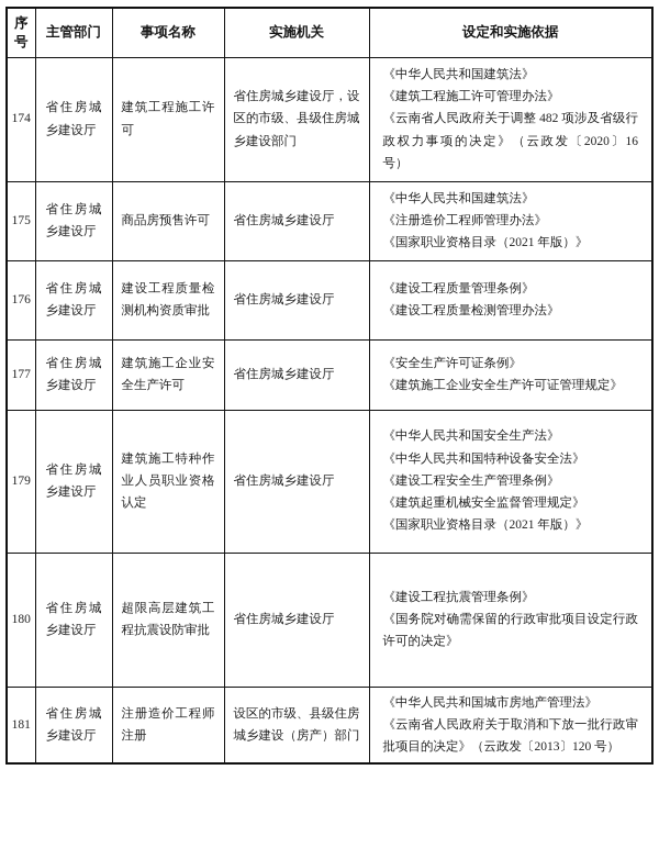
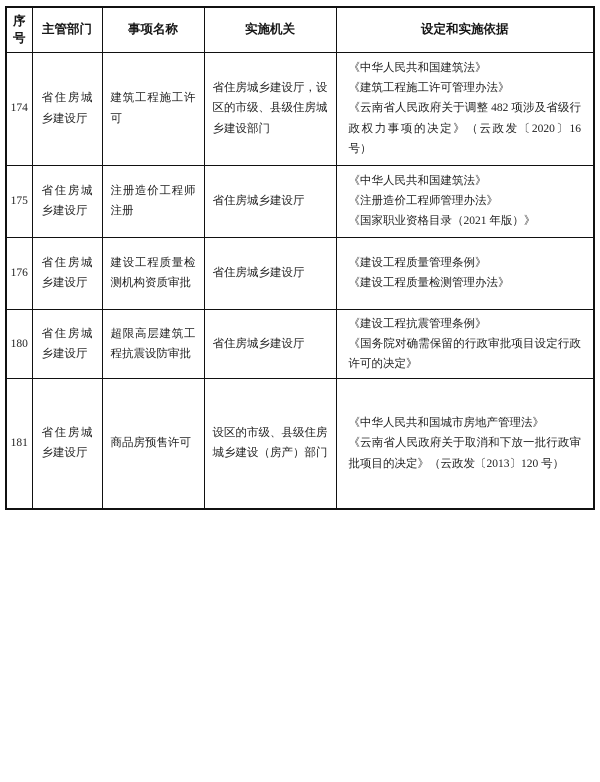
  序号	主管部门	事项名称	实施机关	设定和实施依据
  174	省住房城乡建设厅	建筑工程施工许可	省住房城乡建设厅，设区的市级、县级住房城乡建设部门	《中华人民共和国建筑法》 《建筑工程施工许可管理办法》 《云南省人民政府关于调整 482 项涉及省级行政权力事项的决定》（云政发〔2020〕16 号）
- 175	省住房城乡建设厅	商品房预售许可	省住房城乡建设厅	《中华人民共和国建筑法》 《注册造价工程师管理办法》 《国家职业资格目录（2021 年版）》
+ 175	省住房城乡建设厅	注册造价工程师注册	省住房城乡建设厅	《中华人民共和国建筑法》 《注册造价工程师管理办法》 《国家职业资格目录（2021 年版）》
  176	省住房城乡建设厅	建设工程质量检测机构资质审批	省住房城乡建设厅	《建设工程质量管理条例》 《建设工程质量检测管理办法》
- 177	省住房城乡建设厅	建筑施工企业安全生产许可	省住房城乡建设厅	《安全生产许可证条例》 《建筑施工企业安全生产许可证管理规定》
- 179	省住房城乡建设厅	建筑施工特种作业人员职业资格认定	省住房城乡建设厅	《中华人民共和国安全生产法》 《中华人民共和国特种设备安全法》 《建设工程安全生产管理条例》 《建筑起重机械安全监督管理规定》 《国家职业资格目录（2021 年版）》
  180	省住房城乡建设厅	超限高层建筑工程抗震设防审批	省住房城乡建设厅	《建设工程抗震管理条例》 《国务院对确需保留的行政审批项目设定行政许可的决定》
- 181	省住房城乡建设厅	注册造价工程师注册	设区的市级、县级住房城乡建设（房产）部门	《中华人民共和国城市房地产管理法》 《云南省人民政府关于取消和下放一批行政审批项目的决定》（云政发〔2013〕120 号）
+ 181	省住房城乡建设厅	商品房预售许可	设区的市级、县级住房城乡建设（房产）部门	《中华人民共和国城市房地产管理法》 《云南省人民政府关于取消和下放一批行政审批项目的决定》（云政发〔2013〕120 号）
